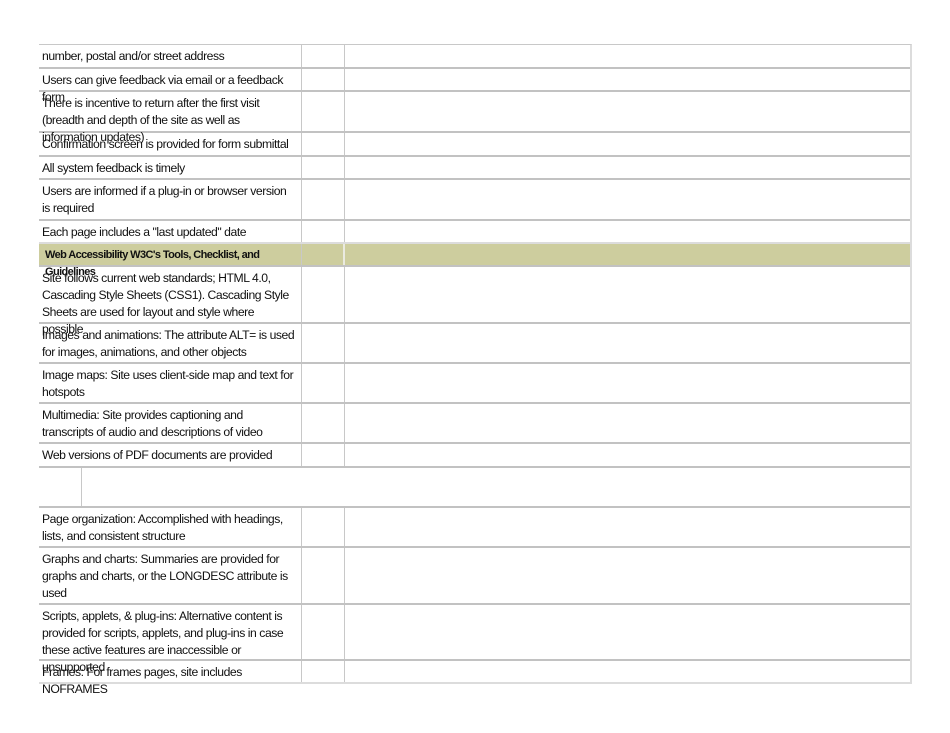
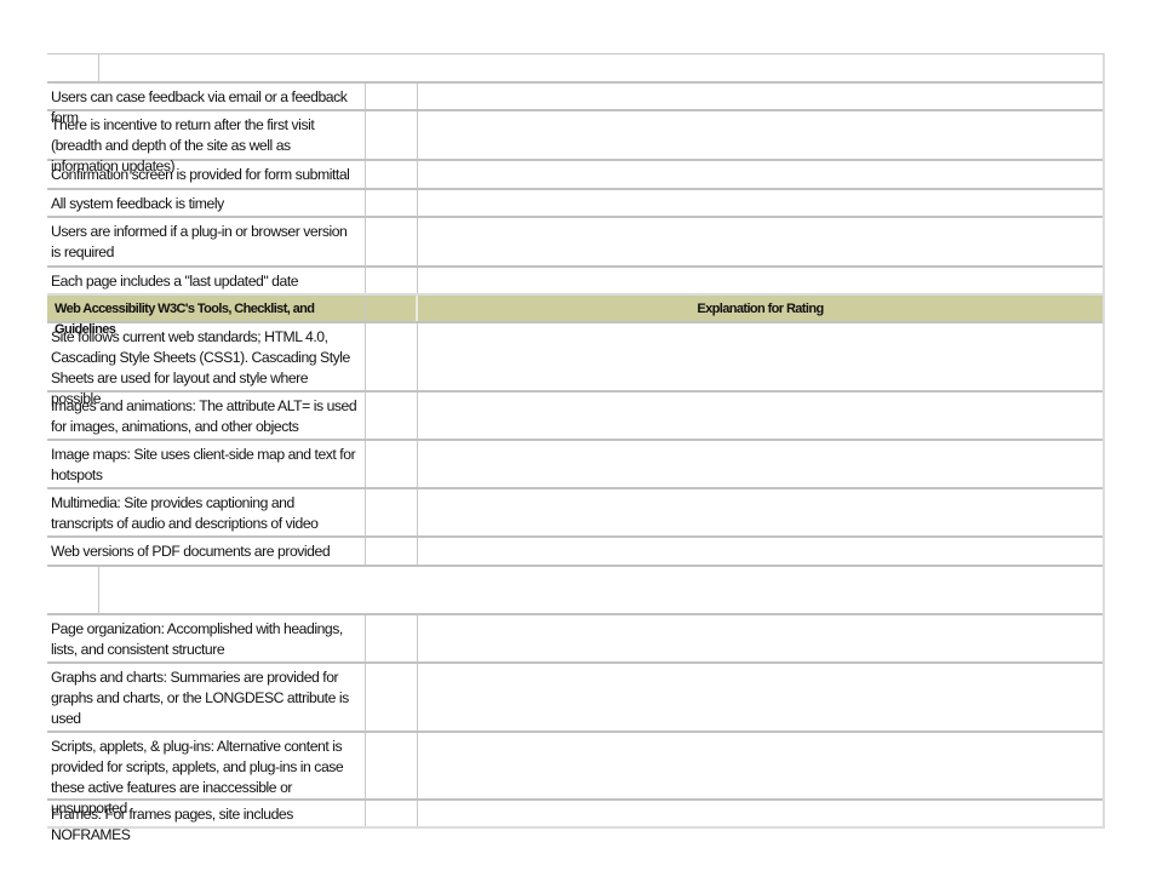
- number, postal and/or street address
- Users can give feedback via email or a feedback form
+ Users can case feedback via email or a feedback form
  There is incentive to return after the first visit (breadth and depth of the site as well as information updates)
  Confirmation screen is provided for form submittal
  All system feedback is timely
  Users are informed if a plug-in or browser version is required
  Each page includes a "last updated" date
  Web Accessibility W3C's Tools, Checklist, and Guidelines
+ Explanation for Rating
  Site follows current web standards; HTML 4.0, Cascading Style Sheets (CSS1). Cascading Style Sheets are used for layout and style where possible
  Images and animations: The attribute ALT= is used for images, animations, and other objects
  Image maps: Site uses client-side map and text for hotspots
  Multimedia: Site provides captioning and transcripts of audio and descriptions of video
  Web versions of PDF documents are provided
  Page organization: Accomplished with headings, lists, and consistent structure
  Graphs and charts: Summaries are provided for graphs and charts, or the LONGDESC attribute is used
  Scripts, applets, & plug-ins: Alternative content is provided for scripts, applets, and plug-ins in case these active features are inaccessible or unsupported
  Frames: For frames pages, site includes NOFRAMES
